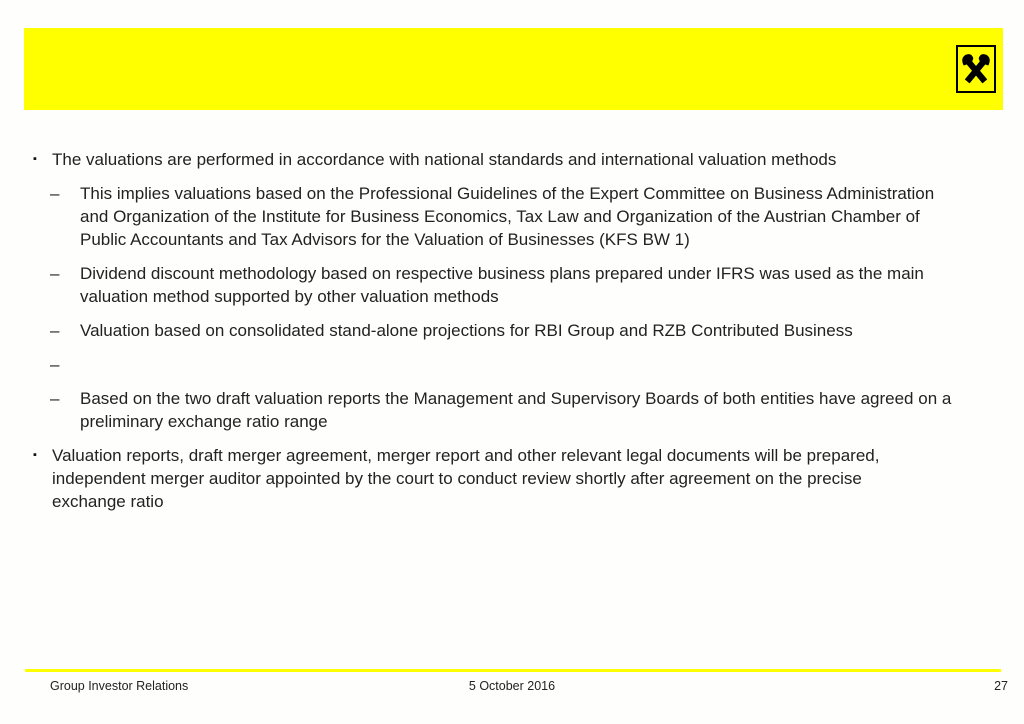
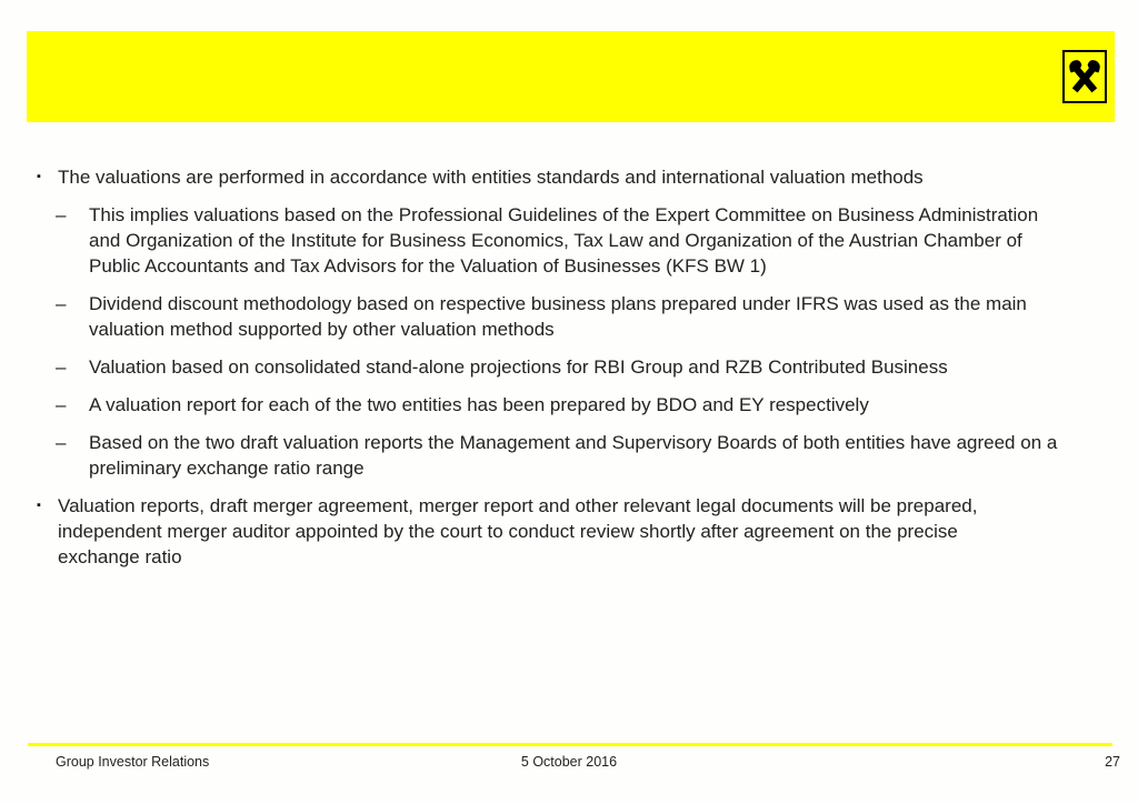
  ▪
- The valuations are performed in accordance with national standards and international valuation methods
+ The valuations are performed in accordance with entities standards and international valuation methods
  –
  This implies valuations based on the Professional Guidelines of the Expert Committee on Business Administration and Organization of the Institute for Business Economics, Tax Law and Organization of the Austrian Chamber of Public Accountants and Tax Advisors for the Valuation of Businesses (KFS BW 1)
  –
  Dividend discount methodology based on respective business plans prepared under IFRS was used as the main valuation method supported by other valuation methods
  –
  Valuation based on consolidated stand-alone projections for RBI Group and RZB Contributed Business
  –
+ A valuation report for each of the two entities has been prepared by BDO and EY respectively
  –
  Based on the two draft valuation reports the Management and Supervisory Boards of both entities have agreed on a preliminary exchange ratio range
  ▪
  Valuation reports, draft merger agreement, merger report and other relevant legal documents will be prepared, independent merger auditor appointed by the court to conduct review shortly after agreement on the precise exchange ratio
  Group Investor Relations
  5 October 2016
  27
